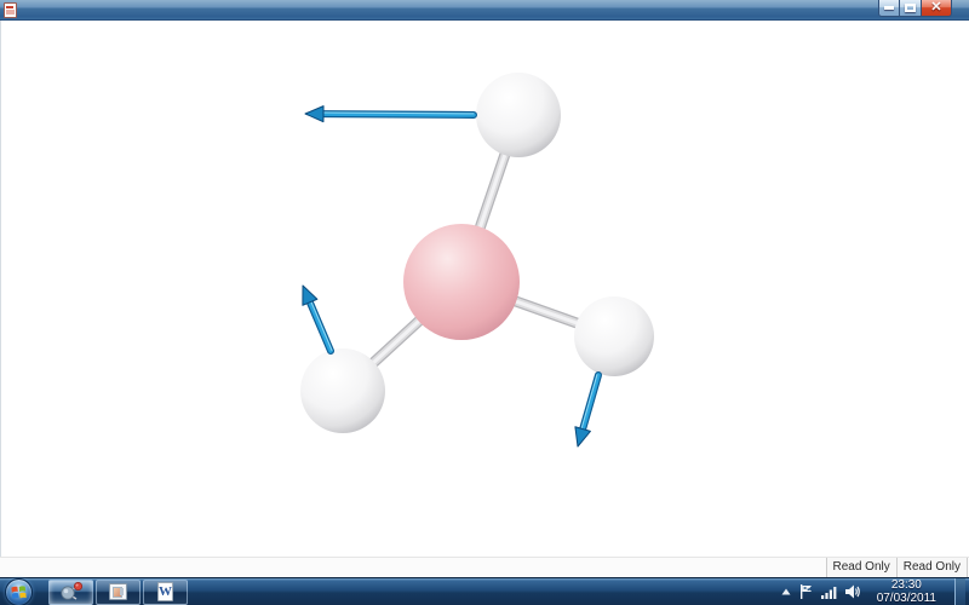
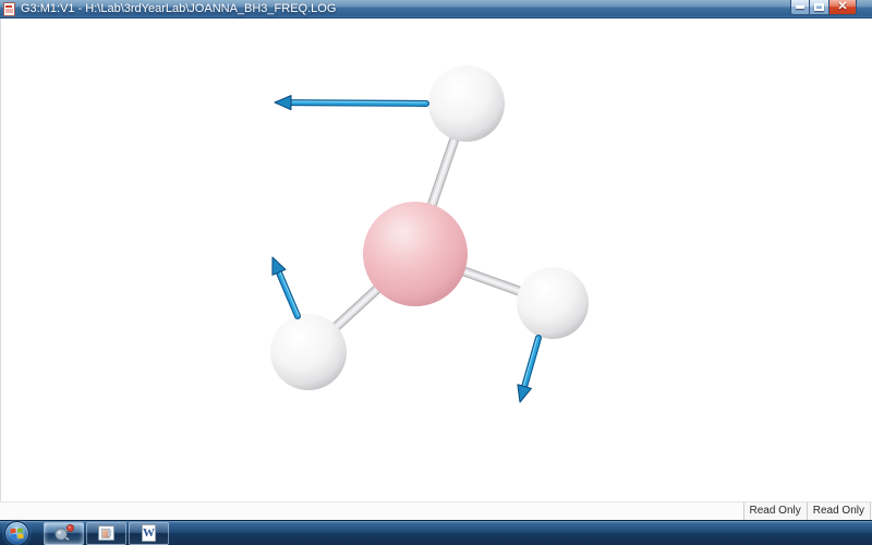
+ G3:M1:V1 - H:\Lab\3rdYearLab\JOANNA_BH3_FREQ.LOG
  ✕
  Read Only
  Read Only
  W
- 23:30
- 07/03/2011
